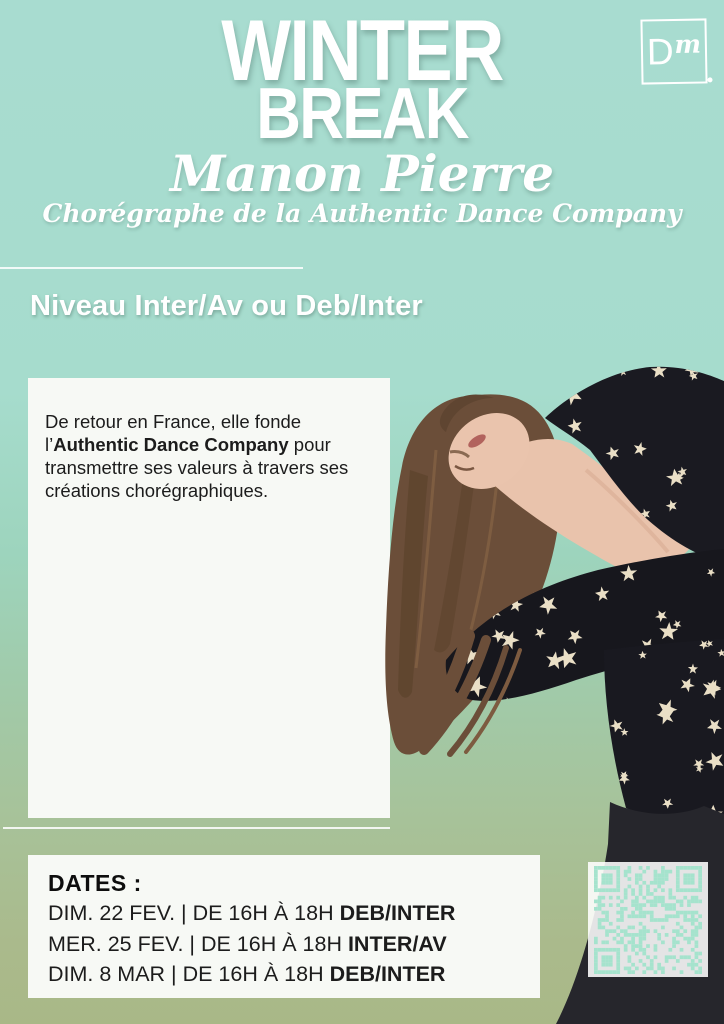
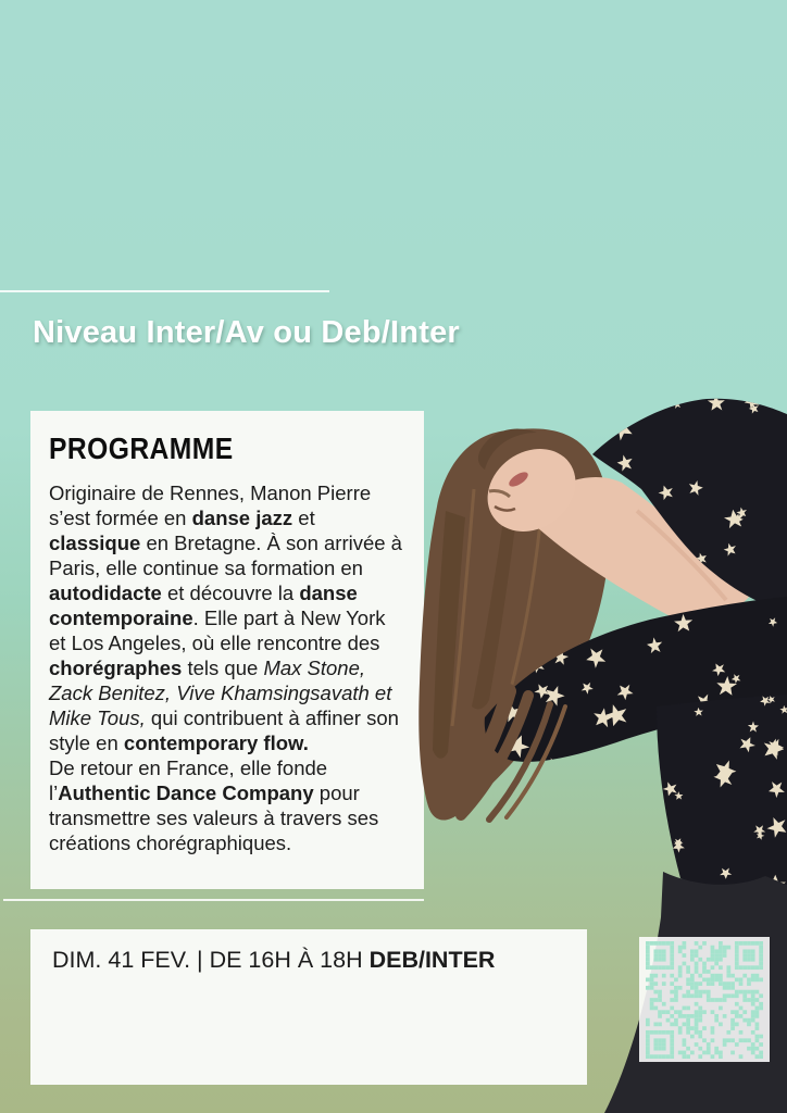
- WINTER
- BREAK
- Manon Pierre
- Chorégraphe de la Authentic Dance Company
- D
- m
  Niveau Inter/Av ou Deb/Inter
+ PROGRAMME
+ Originaire de Rennes, Manon Pierre s’est formée en danse jazz et classique en Bretagne. À son arrivée à Paris, elle continue sa formation en autodidacte et découvre la danse contemporaine. Elle part à New York et Los Angeles, où elle rencontre des chorégraphes tels que Max Stone, Zack Benitez, Vive Khamsingsavath et Mike Tous, qui contribuent à affiner son style en contemporary flow.
  De retour en France, elle fonde l’Authentic Dance Company pour transmettre ses valeurs à travers ses créations chorégraphiques.
- DATES :
- DIM. 22 FEV. | DE 16H À 18H DEB/INTER
+ DIM. 41 FEV. | DE 16H À 18H DEB/INTER
- MER. 25 FEV. | DE 16H À 18H INTER/AV
- DIM. 8 MAR | DE 16H À 18H DEB/INTER
